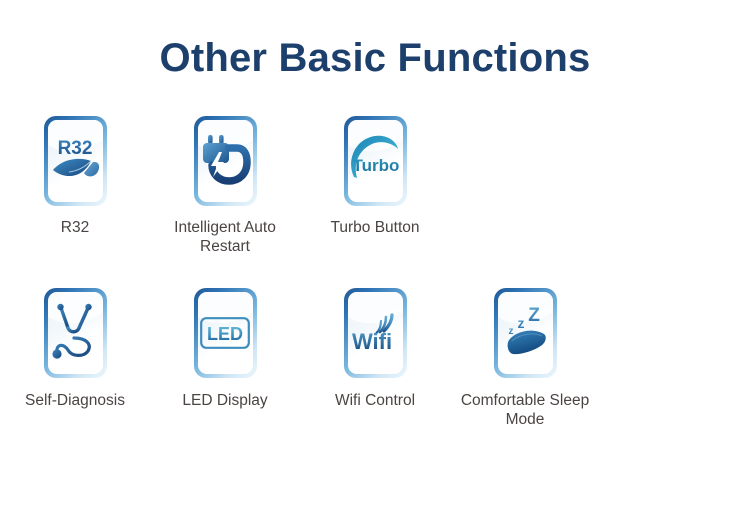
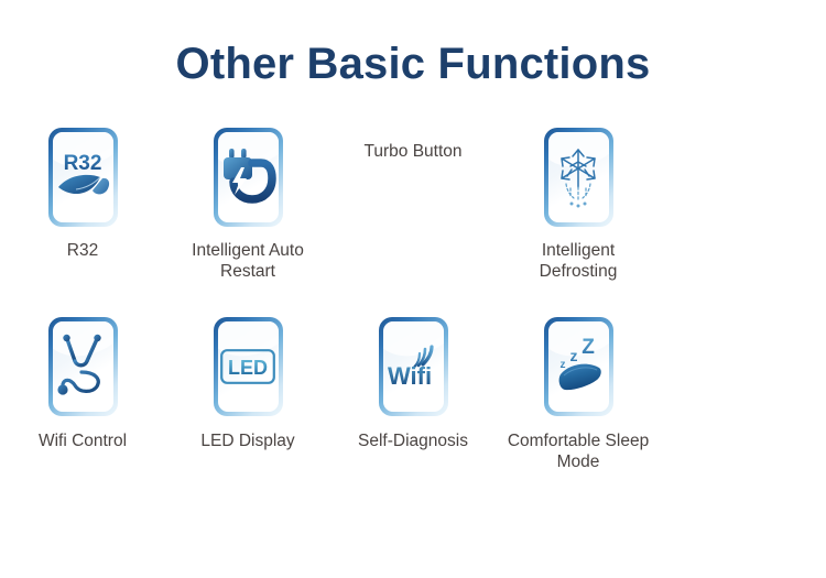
  Other Basic Functions
  R32
  R32
  Intelligent Auto Restart
- Turbo
  Turbo Button
+ Intelligent Defrosting
- Self-Diagnosis
+ Wifi Control
  LED
  LED Display
  Wifi
- Wifi Control
+ Self-Diagnosis
  Z
  z
  z
  Comfortable Sleep Mode
